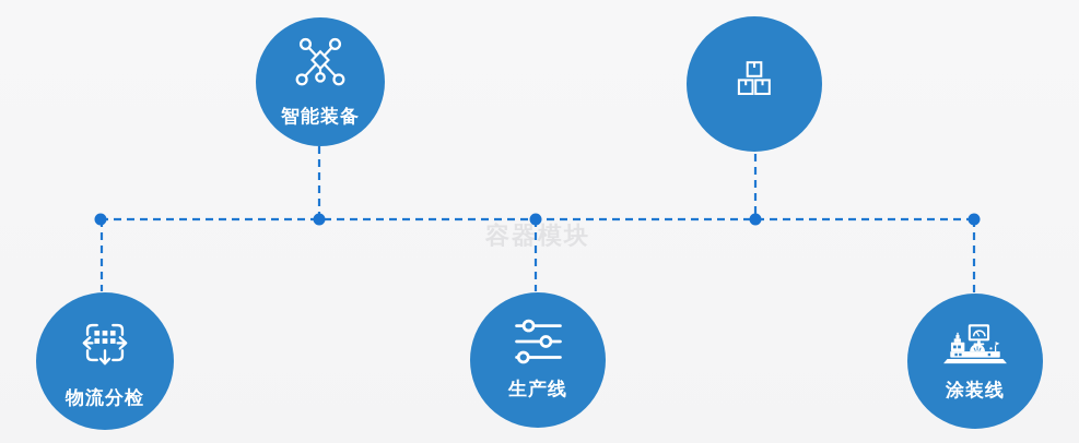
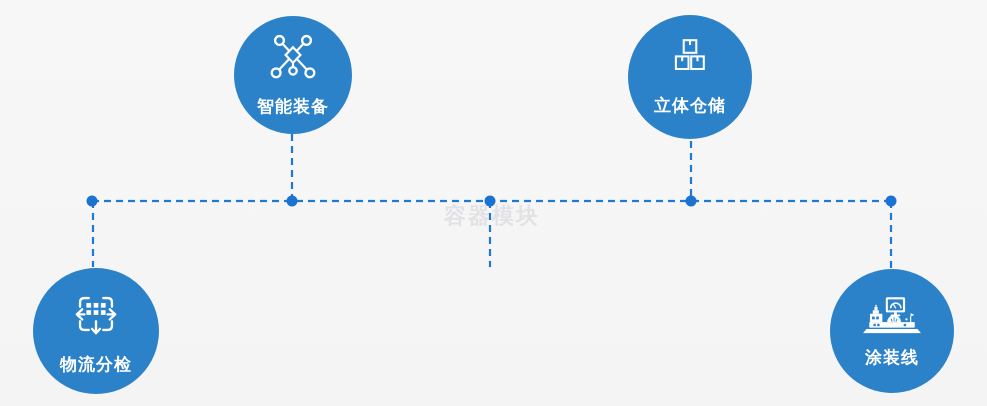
  容器模块
  智能装备
+ 立体仓储
  物流分检
- 生产线
  涂装线
